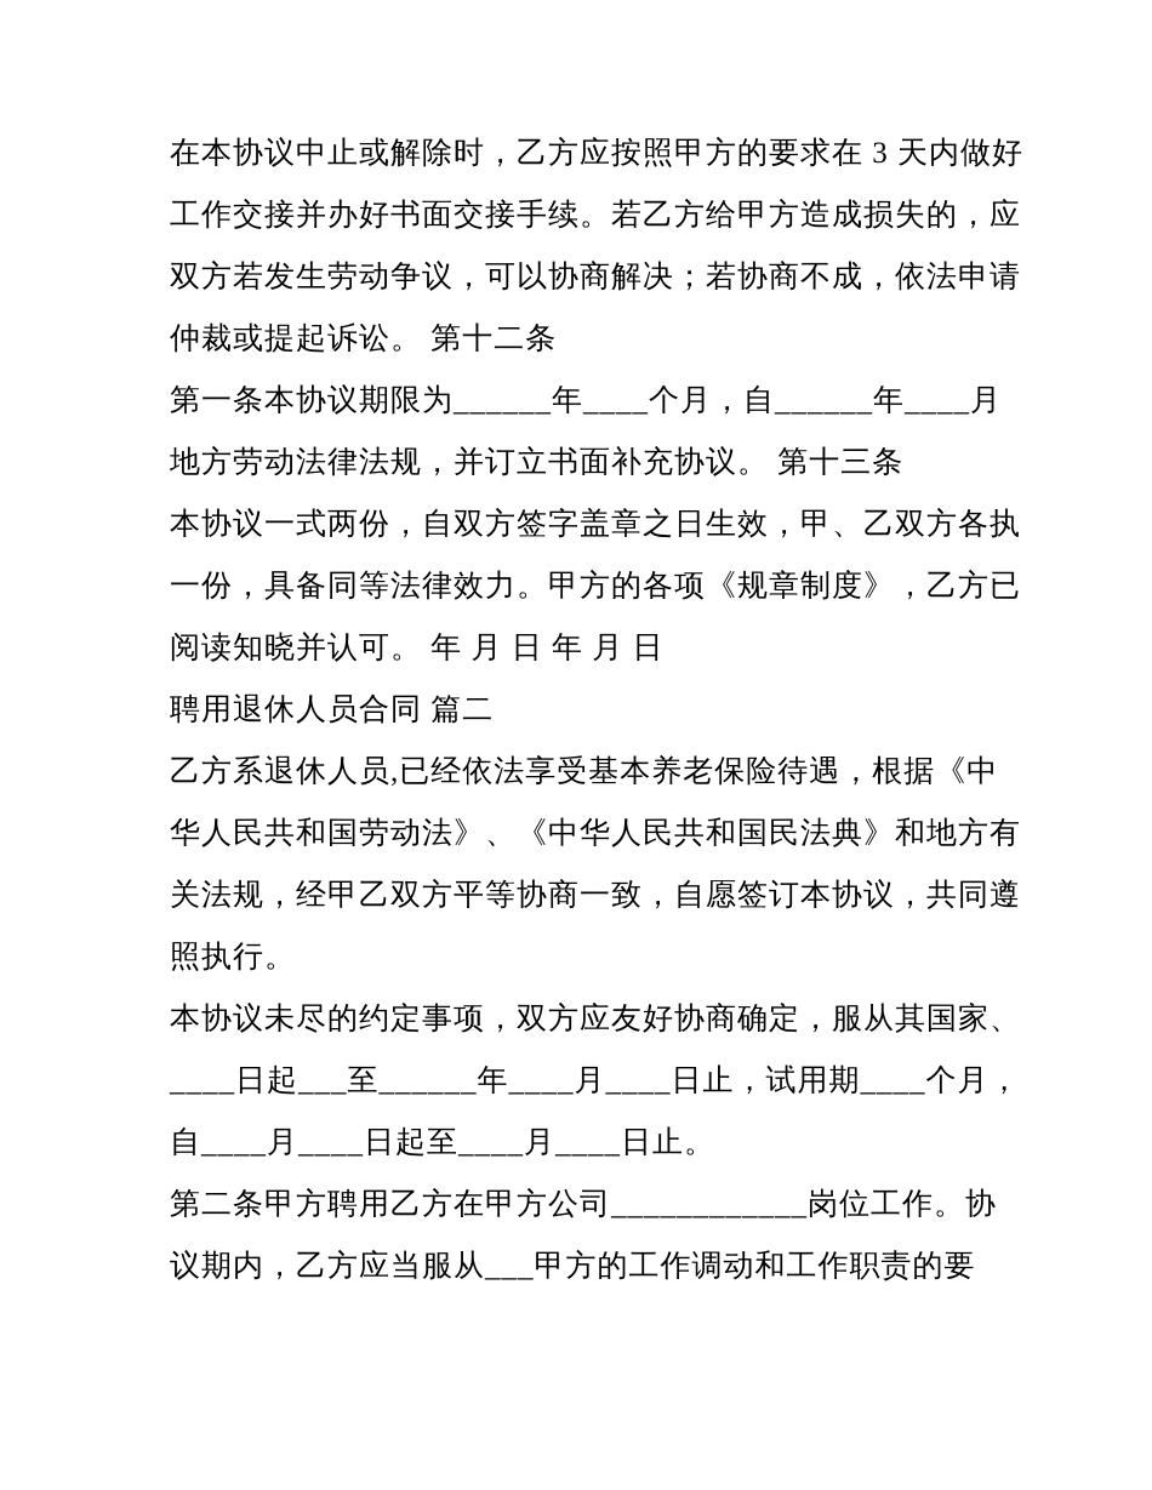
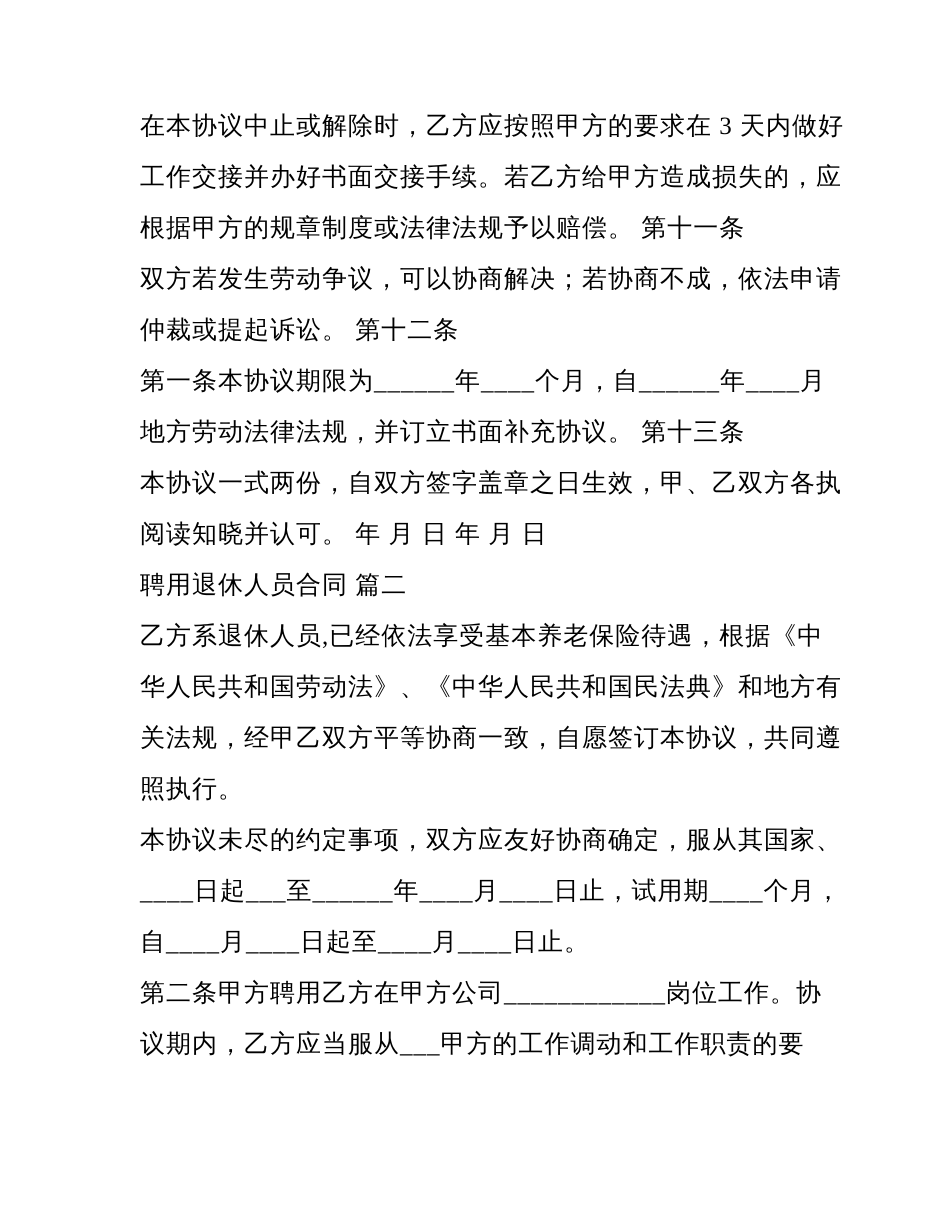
  在本协议中止或解除时，乙方应按照甲方的要求在 3 天内做好
  工作交接并办好书面交接手续。若乙方给甲方造成损失的，应
+ 根据甲方的规章制度或法律法规予以赔偿。 第十一条
  双方若发生劳动争议，可以协商解决；若协商不成，依法申请
  仲裁或提起诉讼。 第十二条
  第一条本协议期限为______年____个月，自______年____月
  地方劳动法律法规，并订立书面补充协议。 第十三条
  本协议一式两份，自双方签字盖章之日生效，甲、乙双方各执
- 一份，具备同等法律效力。甲方的各项《规章制度》，乙方已
  阅读知晓并认可。 年 月 日 年 月 日
  聘用退休人员合同 篇二
  乙方系退休人员,已经依法享受基本养老保险待遇，根据《中
  华人民共和国劳动法》、《中华人民共和国民法典》和地方有
  关法规，经甲乙双方平等协商一致，自愿签订本协议，共同遵
  照执行。
  本协议未尽的约定事项，双方应友好协商确定，服从其国家、
  ____日起___至______年____月____日止，试用期____个月，
  自____月____日起至____月____日止。
  第二条甲方聘用乙方在甲方公司____________岗位工作。协
  议期内，乙方应当服从___甲方的工作调动和工作职责的要
